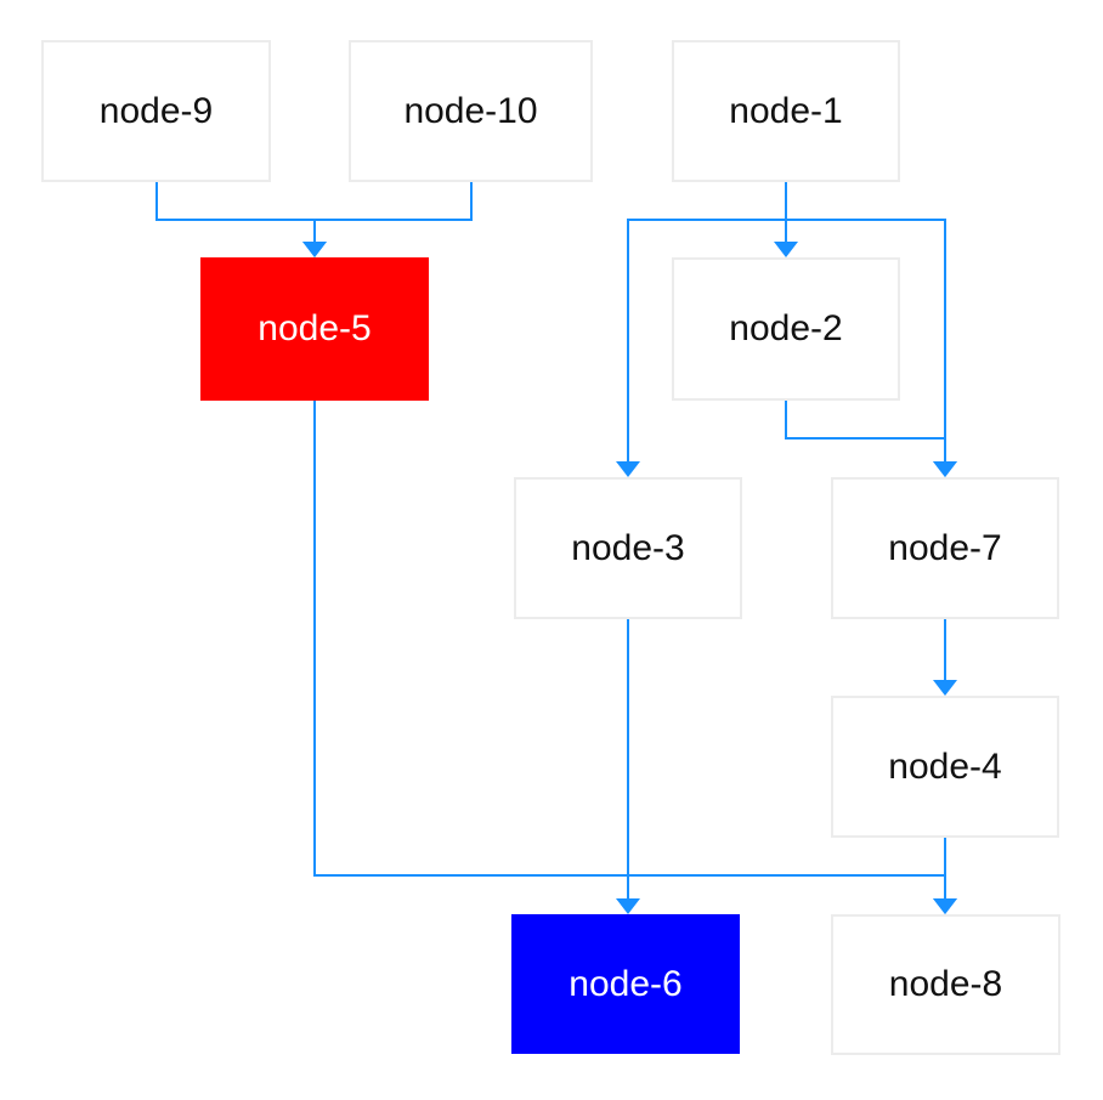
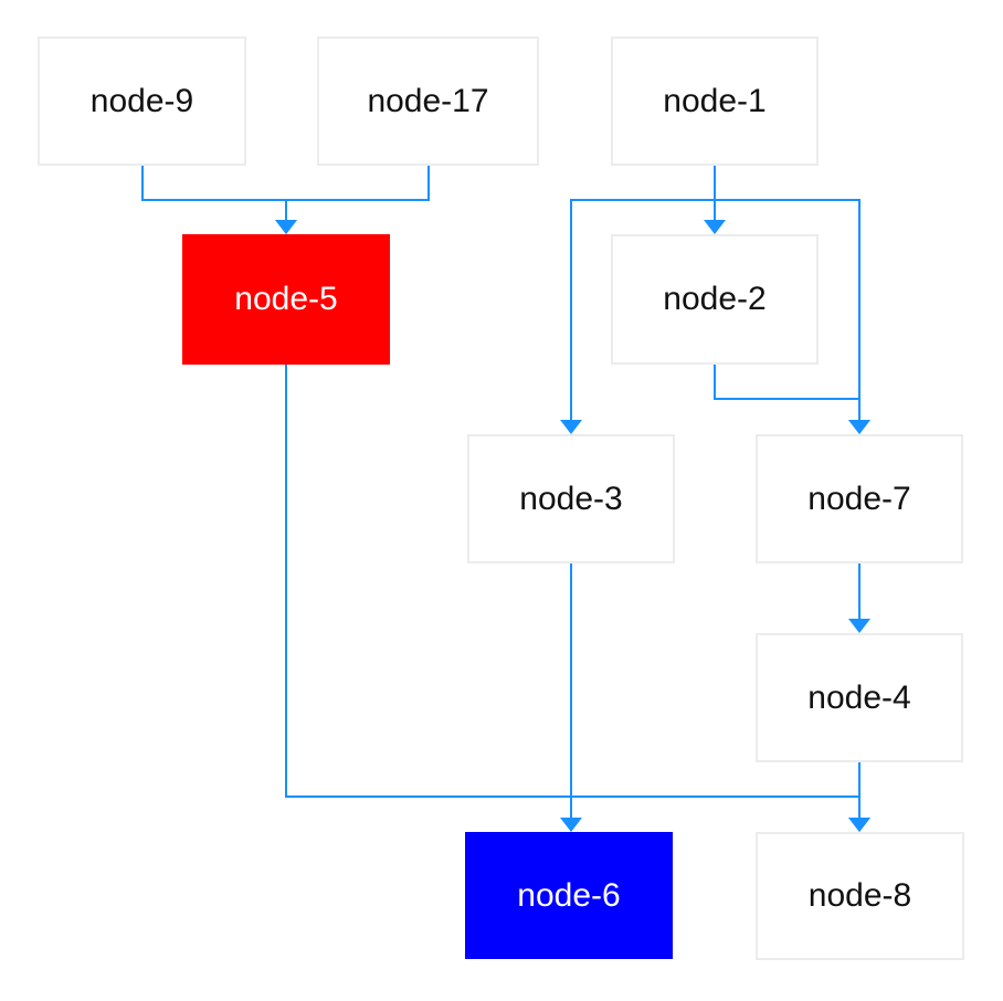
  node-9
- node-10
+ node-17
  node-1
  node-5
  node-2
  node-3
  node-7
  node-4
  node-6
  node-8
